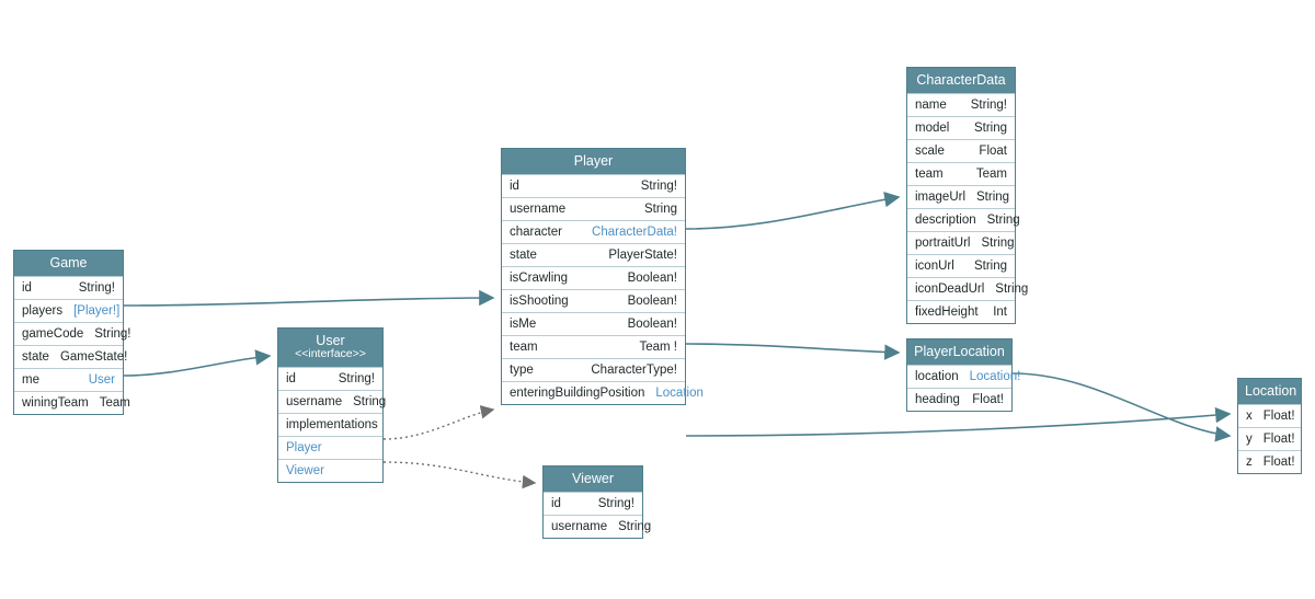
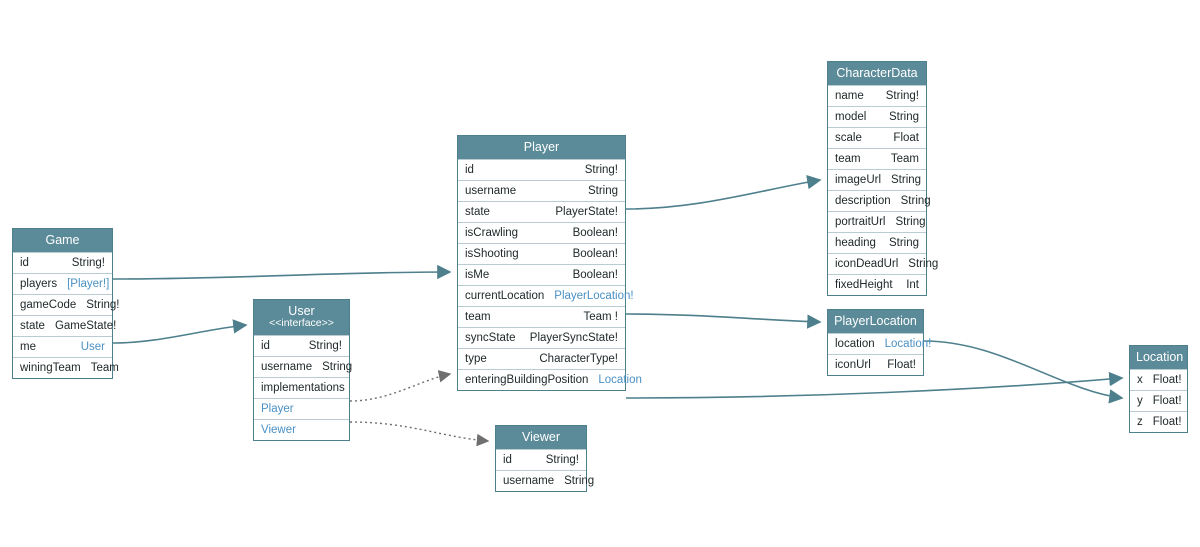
  Game
  id
  String!
  players
  [Player!]
  gameCode
  String!
  state
  GameState!
  me
  User
  winingTeam
  Team
  User
  <<interface>>
  id
  String!
  username
  String
  implementations
  Player
  Viewer
  Player
  id
  String!
  username
  String
- character
- CharacterData!
  state
  PlayerState!
  isCrawling
  Boolean!
  isShooting
  Boolean!
  isMe
  Boolean!
+ currentLocation
+ PlayerLocation!
  team
  Team !
+ syncState
+ PlayerSyncState!
  type
  CharacterType!
  enteringBuildingPosition
  Location
  Viewer
  id
  String!
  username
  String
  CharacterData
  name
  String!
  model
  String
  scale
  Float
  team
  Team
  imageUrl
  String
  description
  String
  portraitUrl
  String
- iconUrl
+ heading
  String
  iconDeadUrl
  String
  fixedHeight
  Int
  PlayerLocation
  location
  Location!
- heading
+ iconUrl
  Float!
  Location
  x
  Float!
  y
  Float!
  z
  Float!
